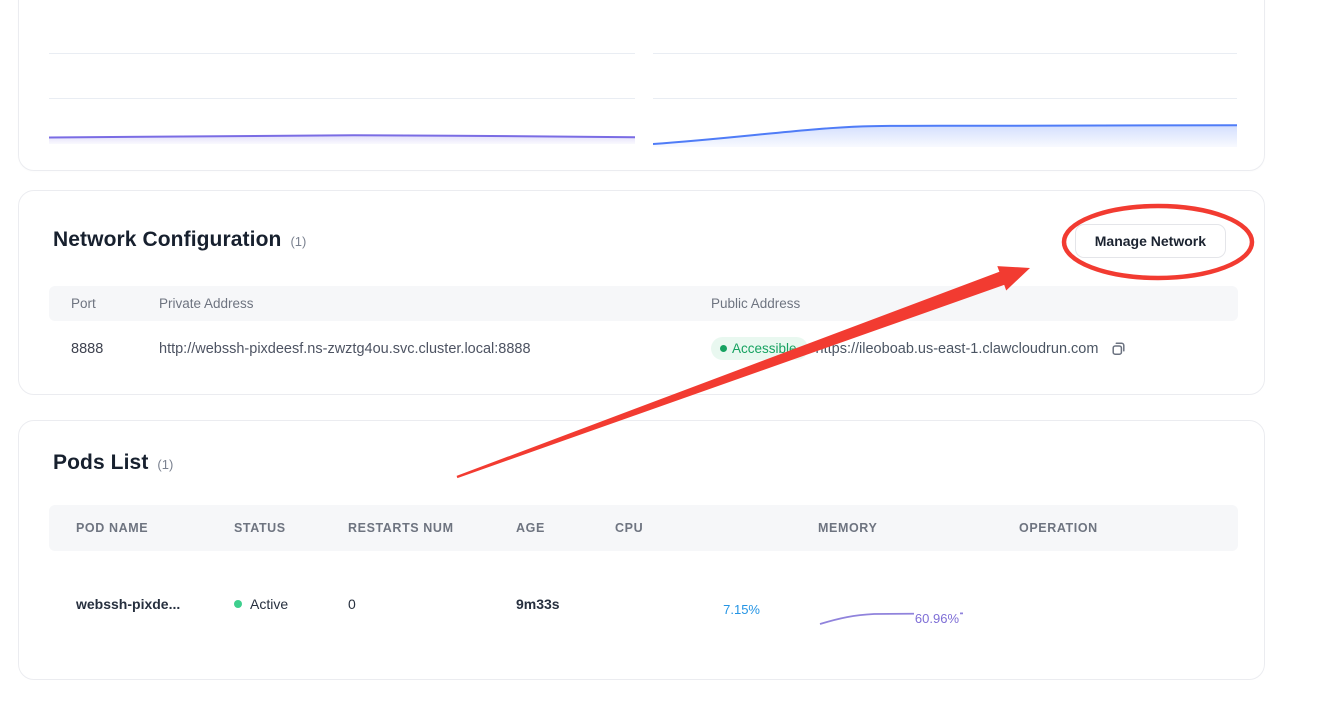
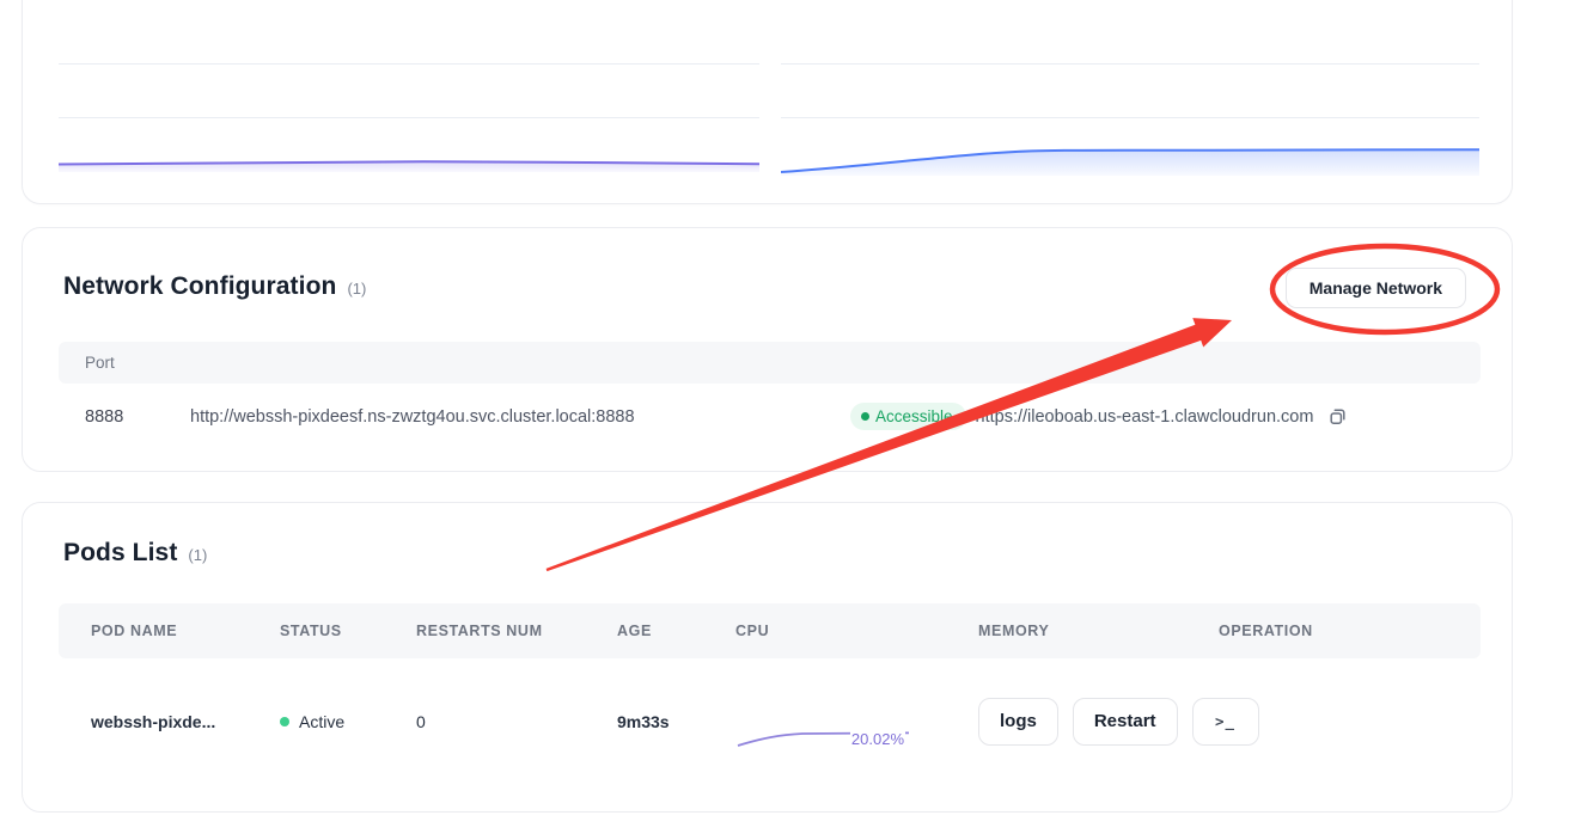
  Network Configuration
  (1)
  Manage Network
  Port
- Private Address
- Public Address
  8888
  http://webssh-pixdeesf.ns-zwztg4ou.svc.cluster.local:8888
  Accessible
  ttps://ileoboab.us-east-1.clawcloudrun.com
  Pods List
  (1)
  POD NAME
  STATUS
  RESTARTS NUM
  AGE
  CPU
  MEMORY
  OPERATION
  webssh-pixde...
  Active
  0
  9m33s
- 7.15%
- 60.96%
+ 20.02%
+ logs
+ Restart
+ >_
